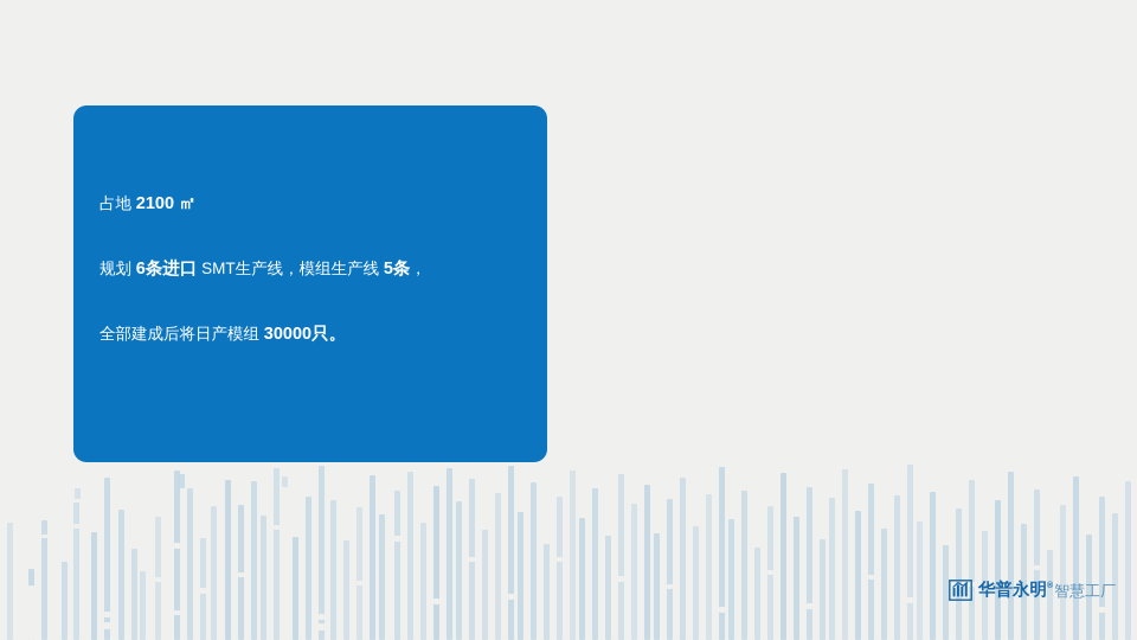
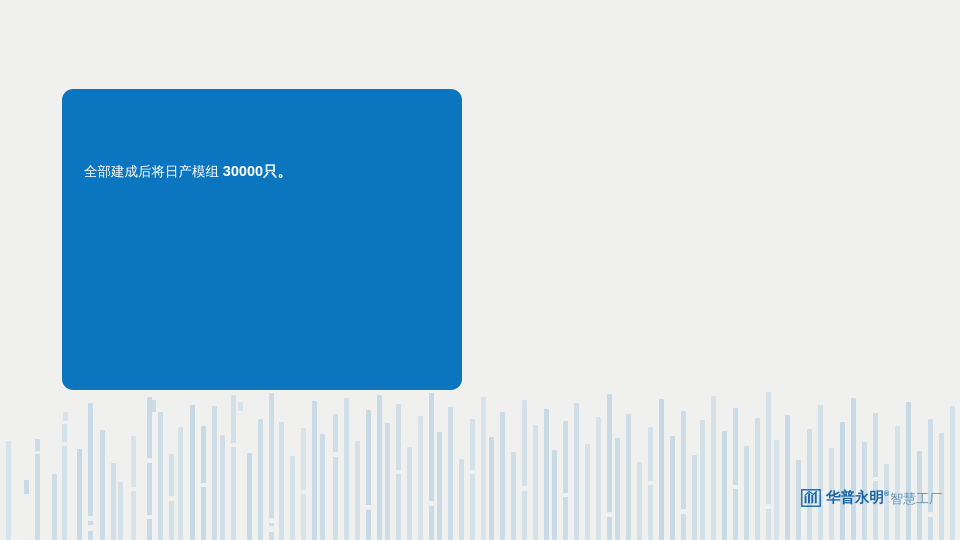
- 占地 2100 ㎡
- 规划 6条进口 SMT生产线，模组生产线 5条，
  全部建成后将日产模组 30000只。
  华普永明
  智慧工厂
